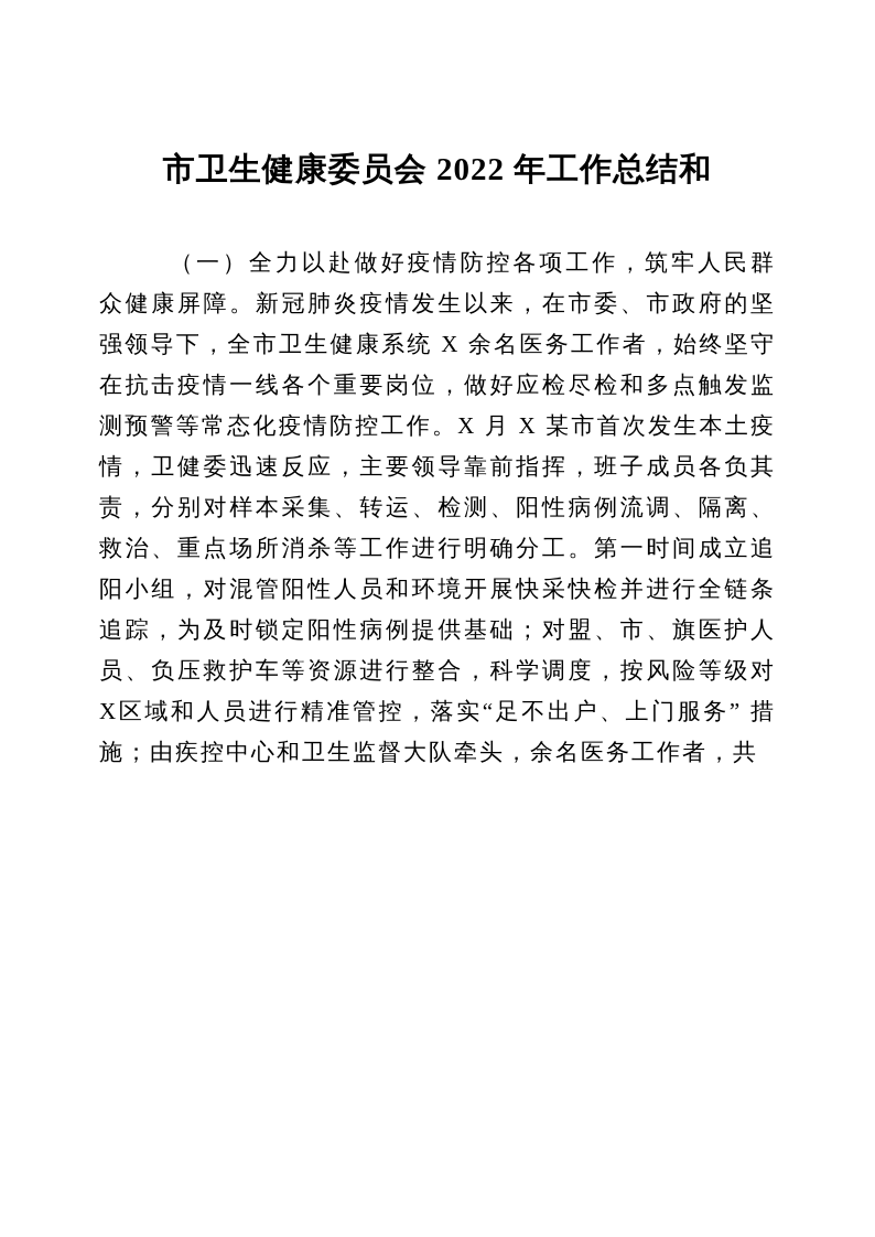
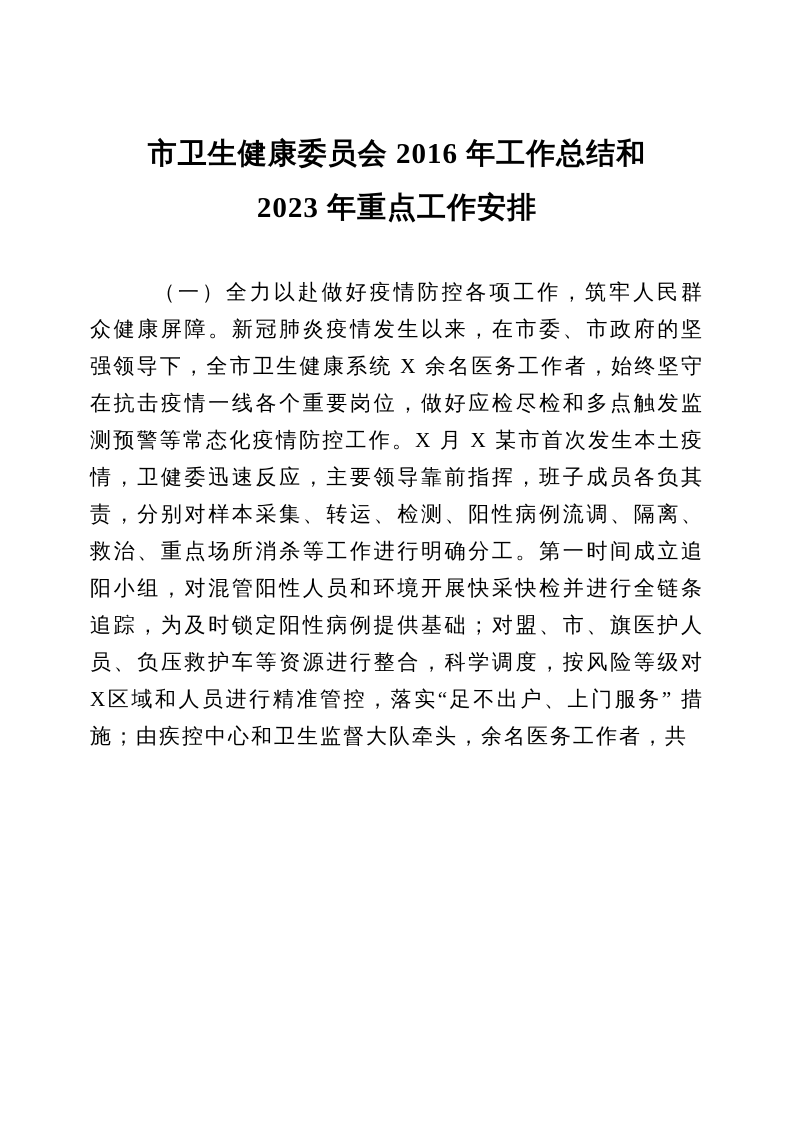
- 市卫生健康委员会 2022 年工作总结和
+ 市卫生健康委员会 2016 年工作总结和
+ 2023 年重点工作安排
  （一）全力以赴做好疫情防控各项工作，筑牢人民群众健康屏障。新冠肺炎疫情发生以来，在市委、市政府的坚强领导下，全市卫生健康系统 X 余名医务工作者，始终坚守在抗击疫情一线各个重要岗位，做好应检尽检和多点触发监测预警等常态化疫情防控工作。X 月 X 某市首次发生本土疫情，卫健委迅速反应，主要领导靠前指挥，班子成员各负其责，分别对样本采集、转运、检测、阳性病例流调、隔离、救治、重点场所消杀等工作进行明确分工。第一时间成立追阳小组，对混管阳性人员和环境开展快采快检并进行全链条追踪，为及时锁定阳性病例提供基础；对盟、市、旗医护人 员、负压救护车等资源进行整合，科学调度，按风险等级对X区域和人员进行精准管控，落实“足不出户、上门服务” 措施；由疾控中心和卫生监督大队牵头，余名医务工作者，共
